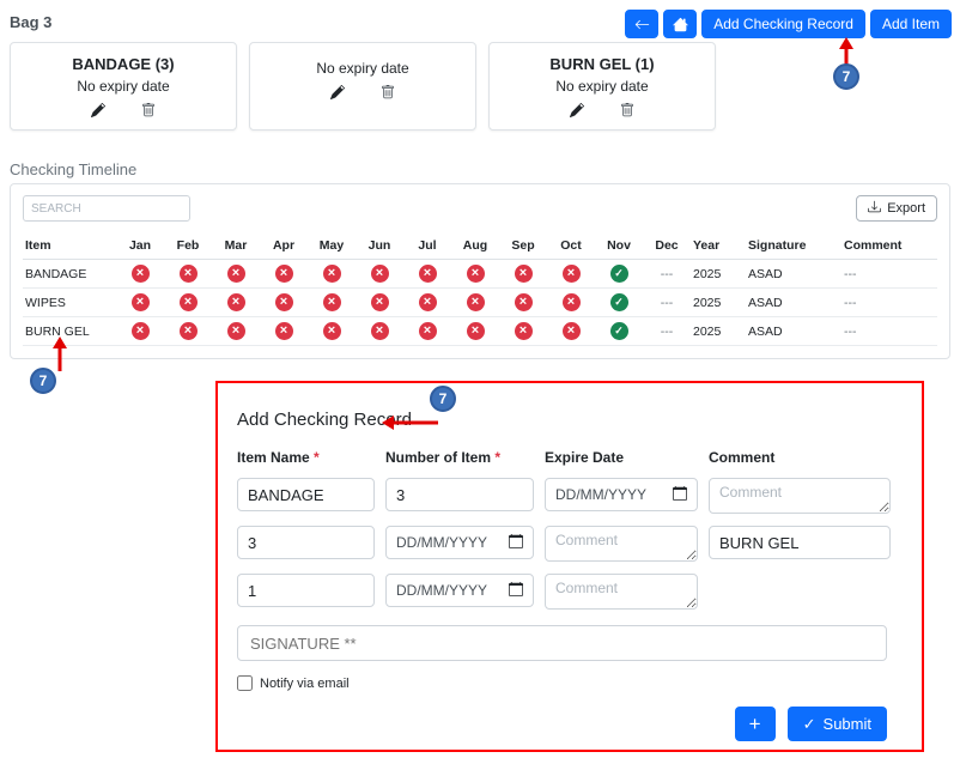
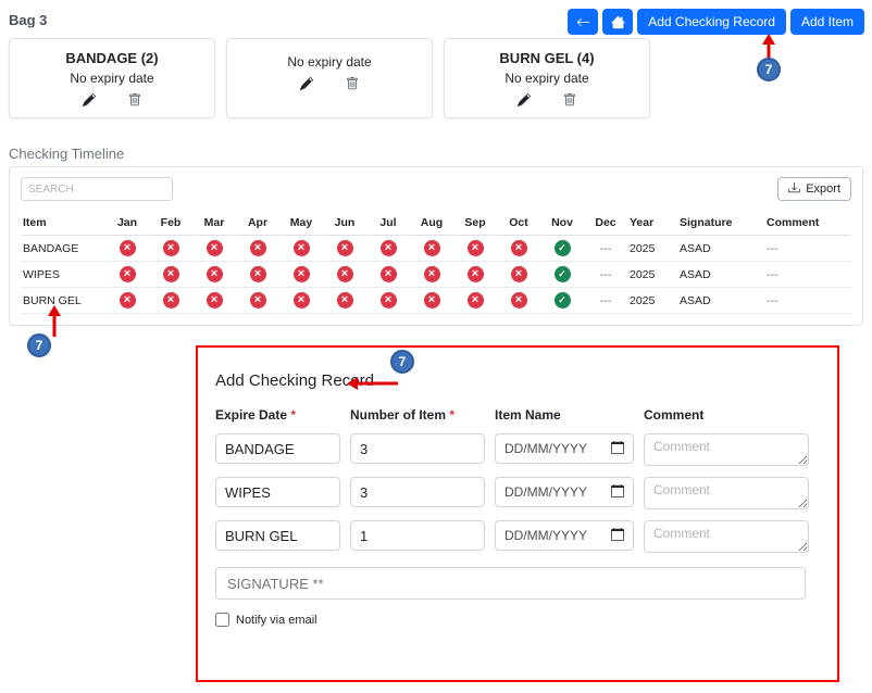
  Bag 3
  Add Checking Record
  Add Item
- BANDAGE (3)
+ BANDAGE (2)
  No expiry date
  No expiry date
- BURN GEL (1)
+ BURN GEL (4)
  No expiry date
  Checking Timeline
  SEARCH
  Export
  Item	Jan	Feb	Mar	Apr	May	Jun	Jul	Aug	Sep	Oct	Nov	Dec	Year	Signature	Comment
  BANDAGE												---	2025	ASAD	---
  WIPES												---	2025	ASAD	---
  BURN GEL												---	2025	ASAD	---
  Add Checking Recrd
- Item Name *
+ Expire Date *
  Number of Item *
- Expire Date
+ Item Name
  Comment
  BANDAGE
  3
  DD/MM/YYYY
  Comment
+ WIPES
  3
  DD/MM/YYYY
  Comment
  BURN GEL
  1
  DD/MM/YYYY
  Comment
  SIGNATURE **
  Notify via email
- +
- ✓
- Submit
  7
  7
  7
